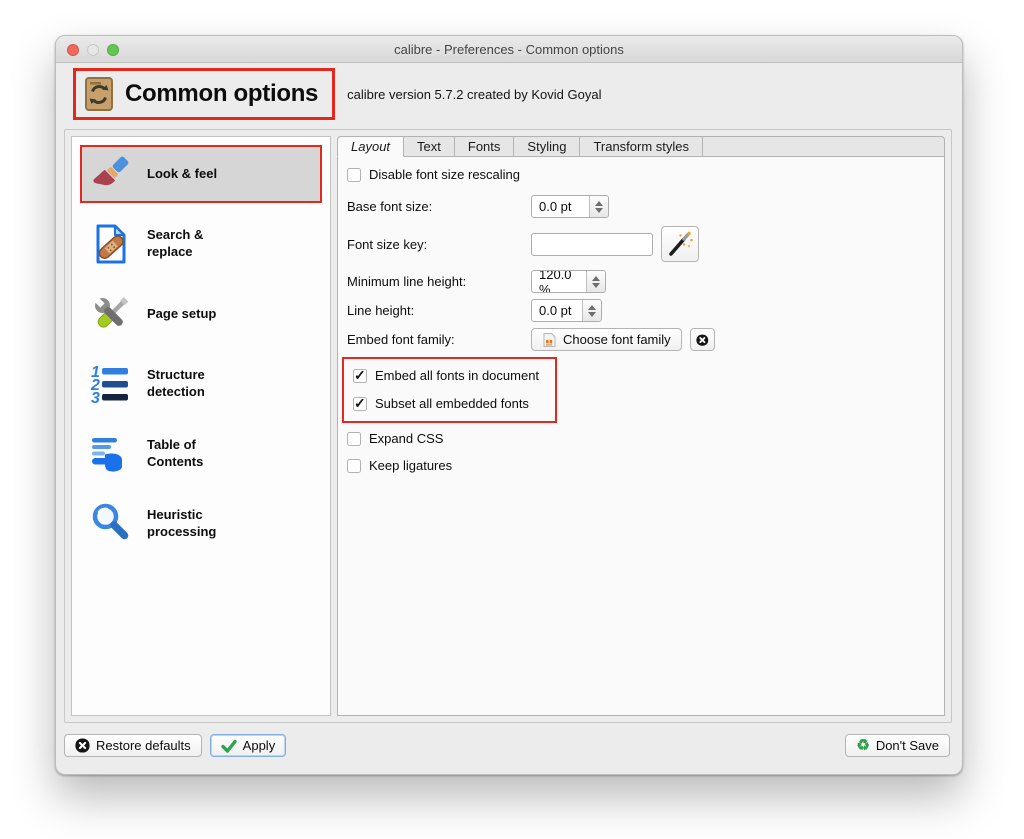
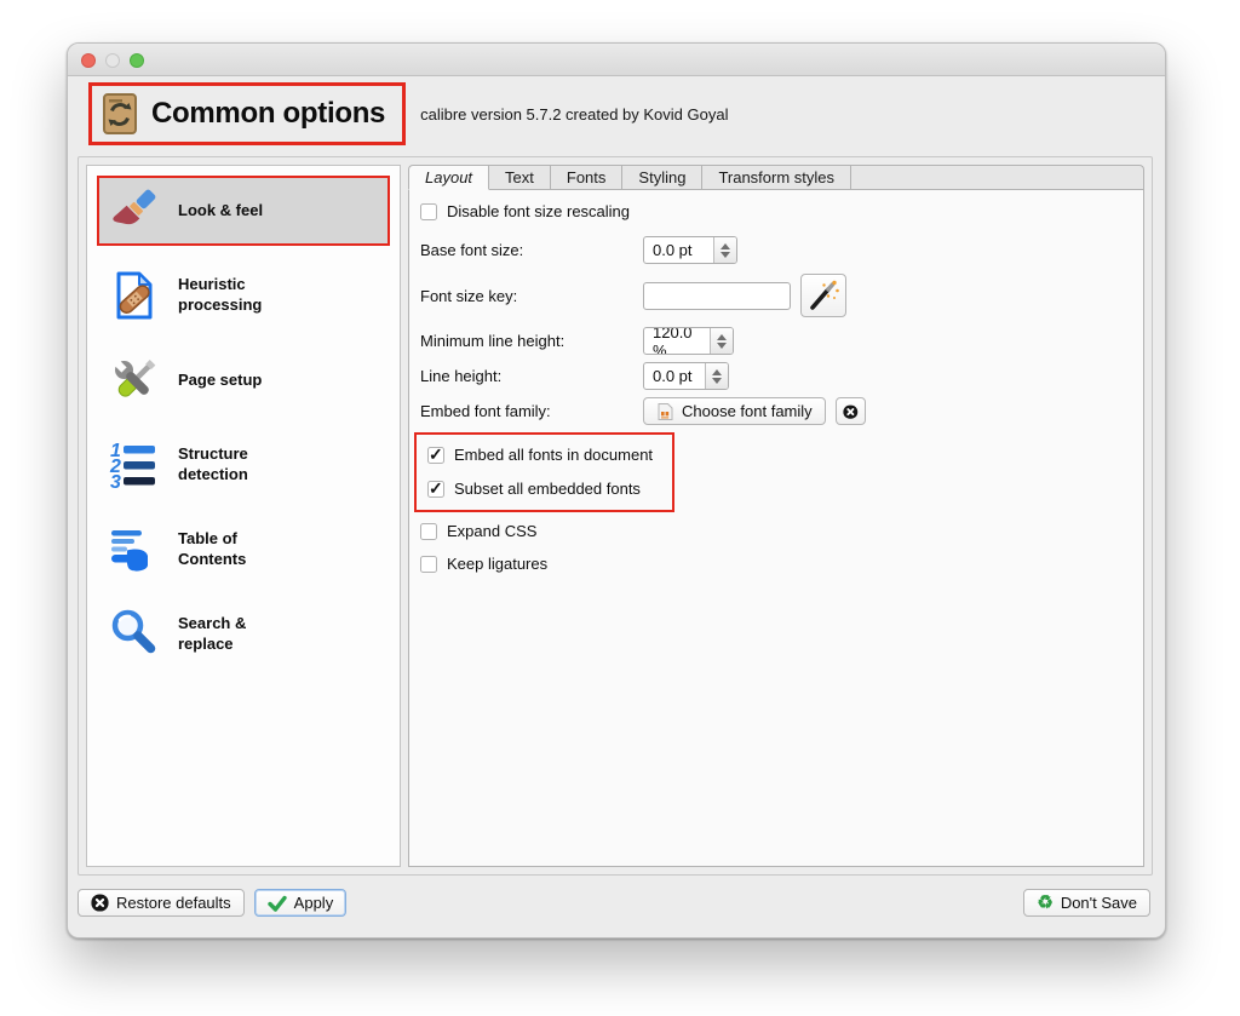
- calibre - Preferences - Common options
  Common options
  calibre version 5.7.2 created by Kovid Goyal
  Look & feel
- Search & replace
+ Heuristic processing
  Page setup
  1
  2
  3
  Structure detection
  Table of Contents
- Heuristic processing
+ Search & replace
  Layout
  Text
  Fonts
  Styling
  Transform styles
  Disable font size rescaling
  Base font size:
  0.0 pt
  Font size key:
  Minimum line height:
  120.0 %
  Line height:
  0.0 pt
  Embed font family:
  Choose font family
  Embed all fonts in document
  Subset all embedded fonts
  Expand CSS
  Keep ligatures
  Restore defaults
  Apply
  ♻
  Don't Save
